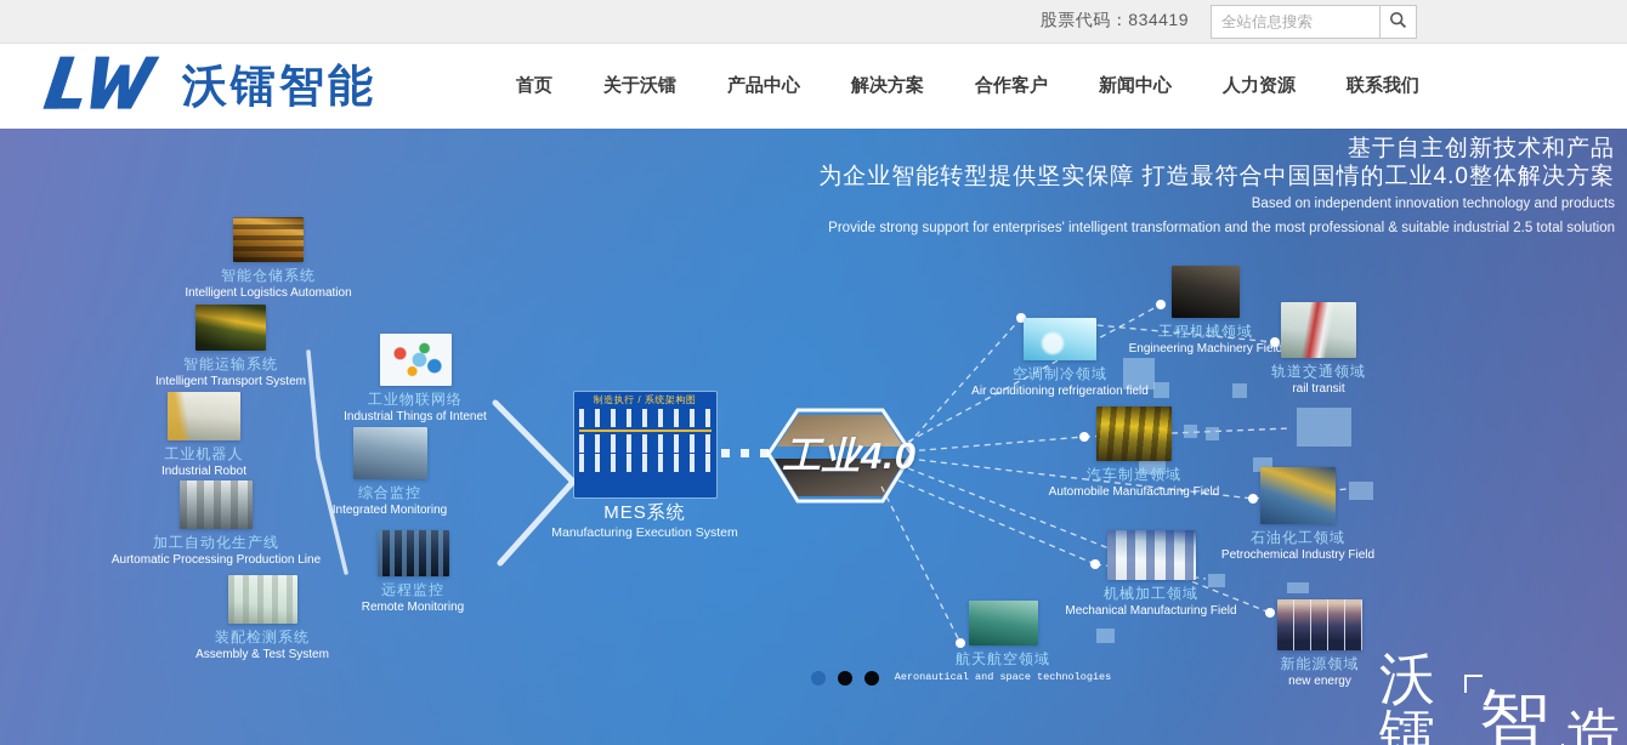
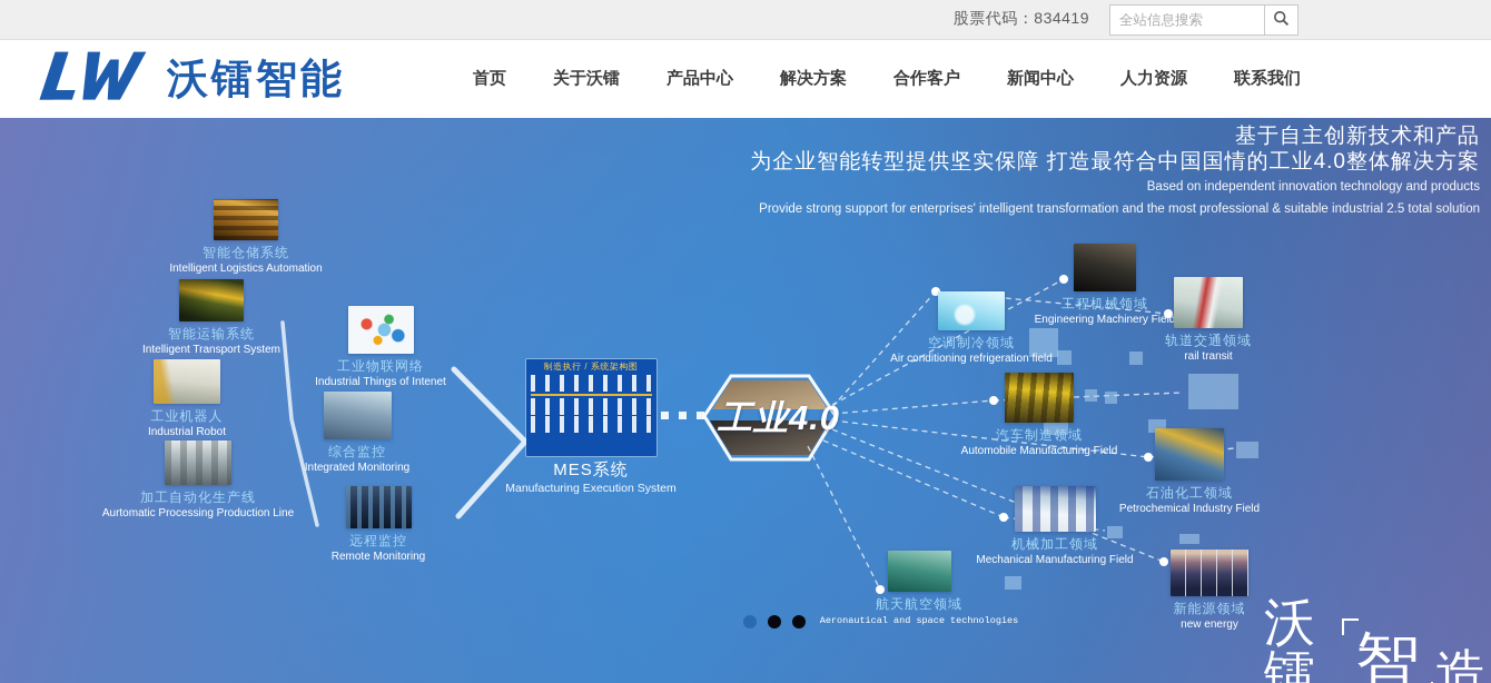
  股票代码：834419
  全站信息搜索
  沃镭智能
  首页
  关于沃镭
  产品中心
  解决方案
  合作客户
  新闻中心
  人力资源
  联系我们
  基于自主创新技术和产品
  为企业智能转型提供坚实保障 打造最符合中国国情的工业4.0整体解决方案
  Based on independent innovation technology and products
  Provide strong support for enterprises' intelligent transformation and the most professional & suitable industrial 2.5 total solution
  工业4.0
  智能仓储系统
  Intelligent Logistics Automation
  智能运输系统
  Intelligent Transport System
  工业物联网络
  Industrial Things of Intenet
  工业机器人
  Industrial Robot
  综合监控
  Integrated Monitoring
  加工自动化生产线
  Aurtomatic Processing Production Line
  远程监控
  Remote Monitoring
- 装配检测系统
- Assembly & Test System
  制造执行 / 系统架构图
  MES系统
  Manufacturing Execution System
  工程机械领域
  Engineering Machinery Field
  空调制冷领域
  Air conditioning refrigeration field
  轨道交通领域
  rail transit
  汽车制造领域
  Automobile Manufacturing Field
  石油化工领域
  Petrochemical Industry Field
  机械加工领域
  Mechanical Manufacturing Field
  航天航空领域
  Aeronautical and space technologies
  新能源领域
  new energy
  沃镭
  智
  造
